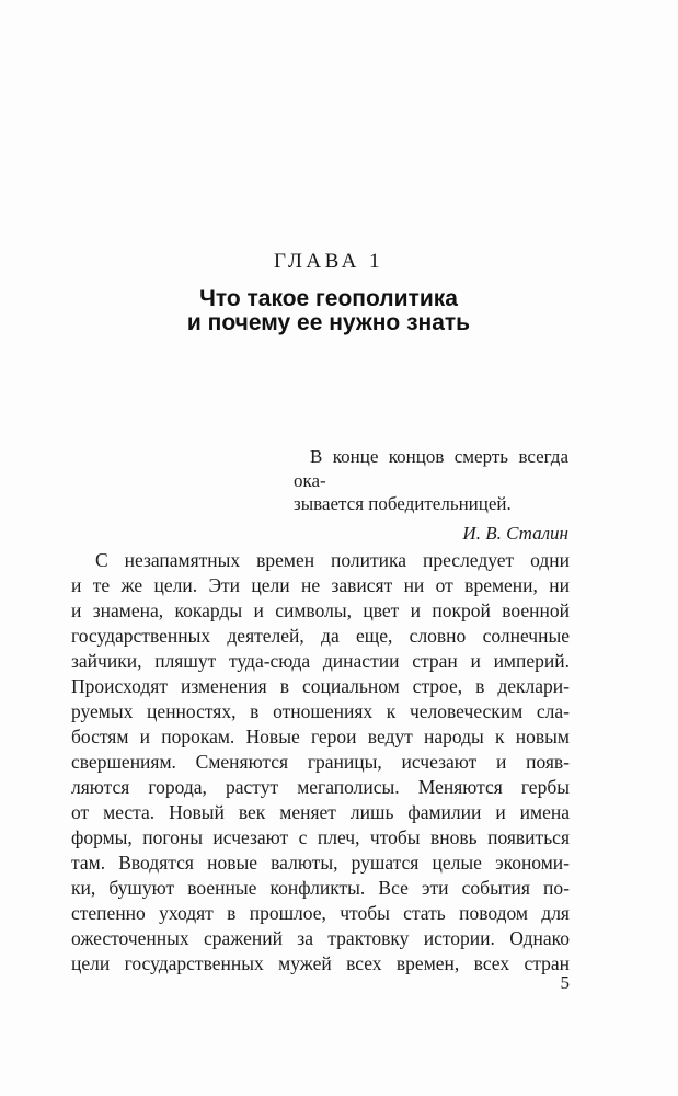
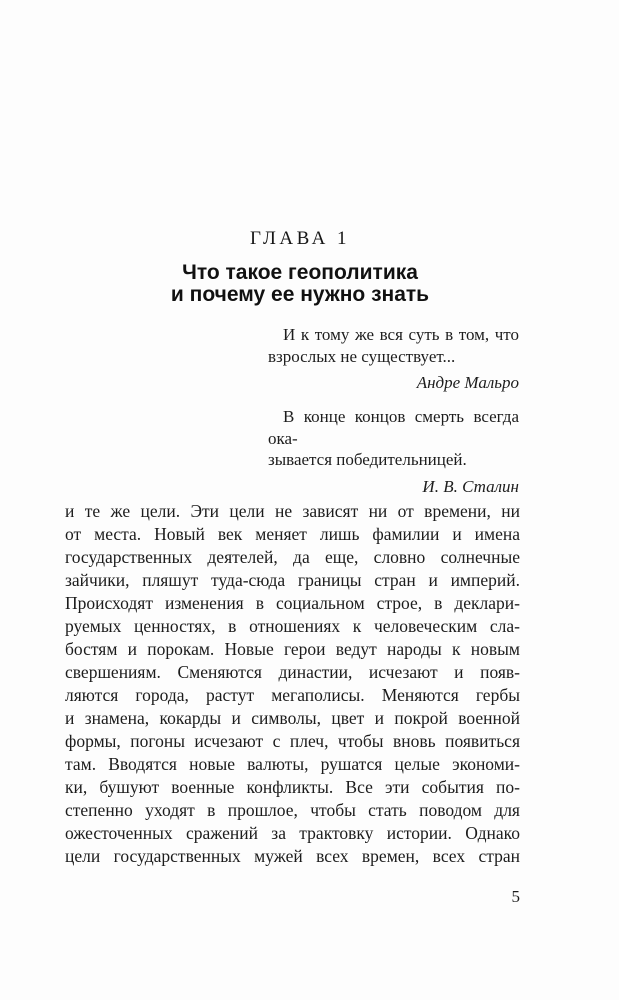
  ГЛАВА 1
  Что такое геополитика
  и почему ее нужно знать
+ И к тому же вся суть в том, что
+ взрослых не существует...
+ Андре Мальро
  В конце концов смерть всегда ока-
  зывается победительницей.
  И. В. Сталин
- С незапамятных времен политика преследует одни
  и те же цели. Эти цели не зависят ни от времени, ни
- и знамена, кокарды и символы, цвет и покрой военной
+ от места. Новый век меняет лишь фамилии и имена
  государственных деятелей, да еще, словно солнечные
- зайчики, пляшут туда-сюда династии стран и империй.
+ зайчики, пляшут туда-сюда границы стран и империй.
  Происходят изменения в социальном строе, в деклари-
  руемых ценностях, в отношениях к человеческим сла-
  бостям и порокам. Новые герои ведут народы к новым
- свершениям. Сменяются границы, исчезают и появ-
+ свершениям. Сменяются династии, исчезают и появ-
  ляются города, растут мегаполисы. Меняются гербы
- от места. Новый век меняет лишь фамилии и имена
+ и знамена, кокарды и символы, цвет и покрой военной
  формы, погоны исчезают с плеч, чтобы вновь появиться
  там. Вводятся новые валюты, рушатся целые экономи-
  ки, бушуют военные конфликты. Все эти события по-
  степенно уходят в прошлое, чтобы стать поводом для
  ожесточенных сражений за трактовку истории. Однако
  цели государственных мужей всех времен, всех стран
  5
